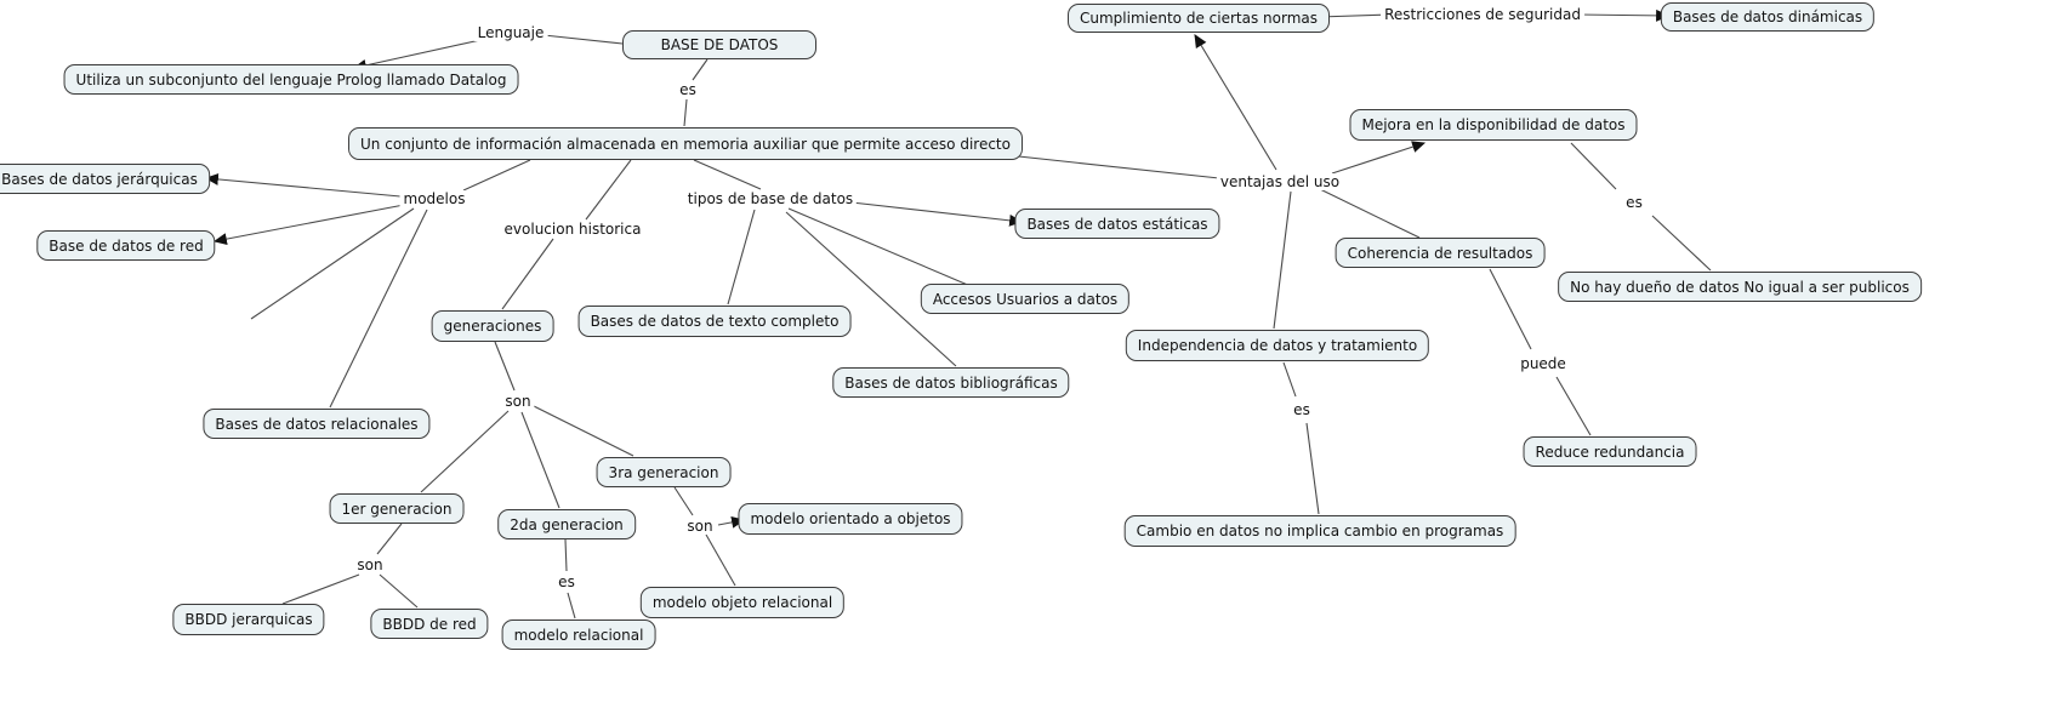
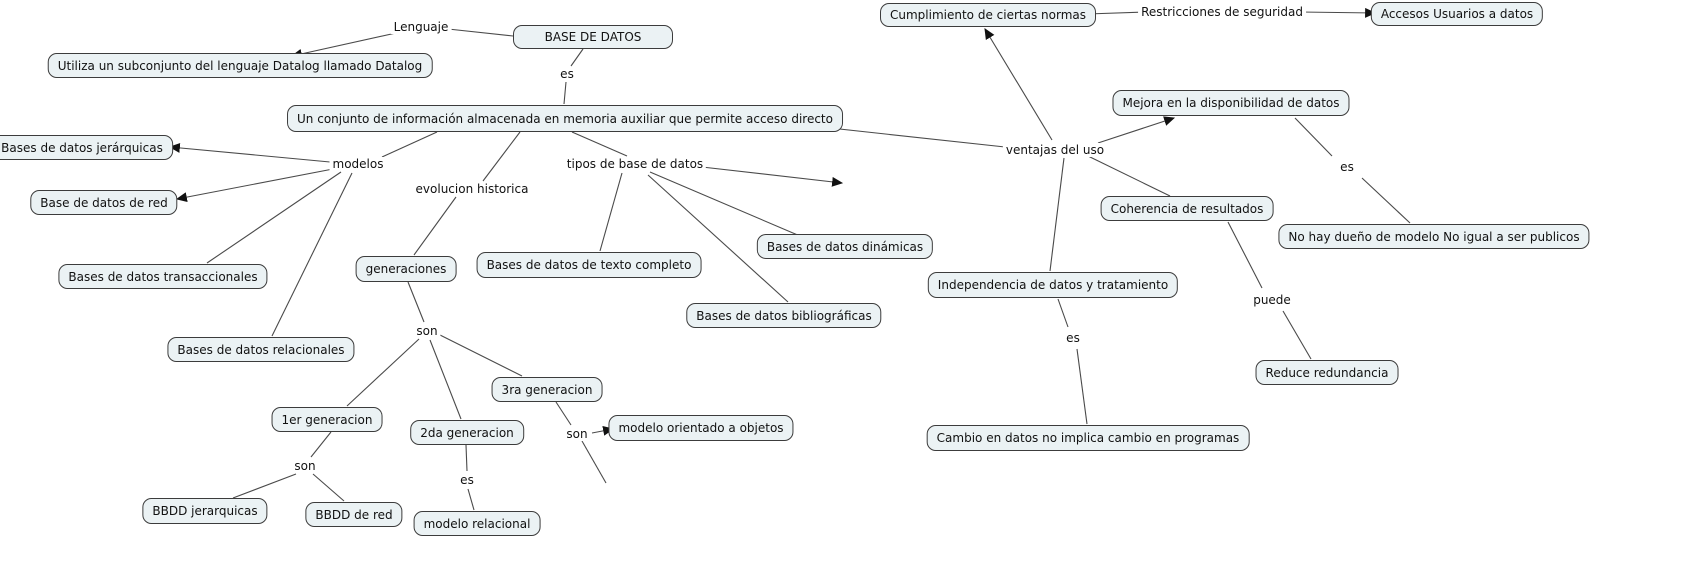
  BASE DE DATOS
- Utiliza un subconjunto del lenguaje Prolog llamado Datalog
+ Utiliza un subconjunto del lenguaje Datalog llamado Datalog
  Un conjunto de información almacenada en memoria auxiliar que permite acceso directo
  Bases de datos jerárquicas
  Base de datos de red
+ Bases de datos transaccionales
  Bases de datos relacionales
  generaciones
  Bases de datos de texto completo
- Bases de datos estáticas
- Accesos Usuarios a datos
+ Bases de datos dinámicas
  Bases de datos bibliográficas
  1er generacion
  2da generacion
  3ra generacion
  modelo orientado a objetos
- modelo objeto relacional
  modelo relacional
  BBDD jerarquicas
  BBDD de red
  Cumplimiento de ciertas normas
- Bases de datos dinámicas
+ Accesos Usuarios a datos
  Mejora en la disponibilidad de datos
  Coherencia de resultados
- No hay dueño de datos No igual a ser publicos
+ No hay dueño de modelo No igual a ser publicos
  Independencia de datos y tratamiento
  Reduce redundancia
  Cambio en datos no implica cambio en programas
  Lenguaje
  es
  modelos
  evolucion historica
  tipos de base de datos
  son
  son
  es
  son
  ventajas del uso
  Restricciones de seguridad
  es
  puede
  es
